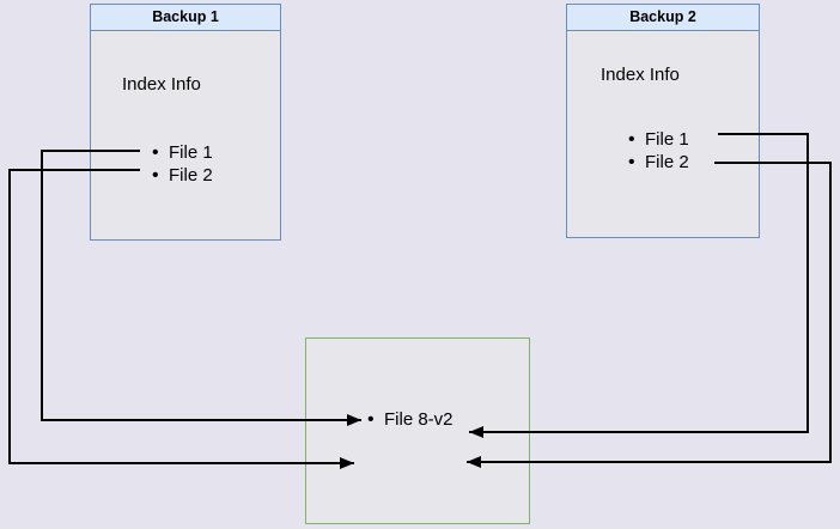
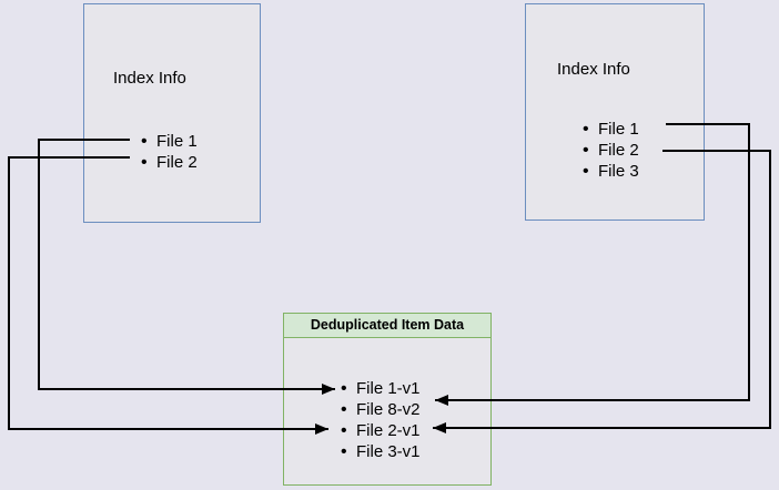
- Backup 1
  Index Info
  File 1
  File 2
- Backup 2
  Index Info
  File 1
  File 2
+ File 3
+ Deduplicated Item Data
+ File 1-v1
  File 8-v2
+ File 2-v1
+ File 3-v1
